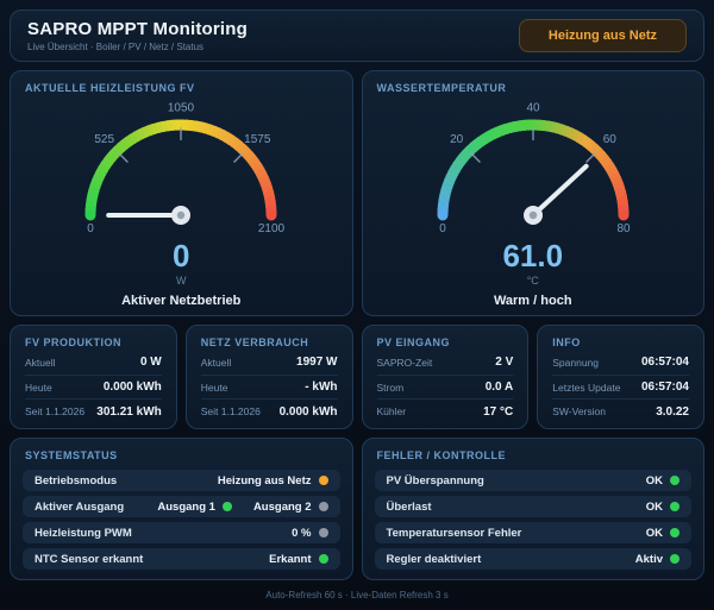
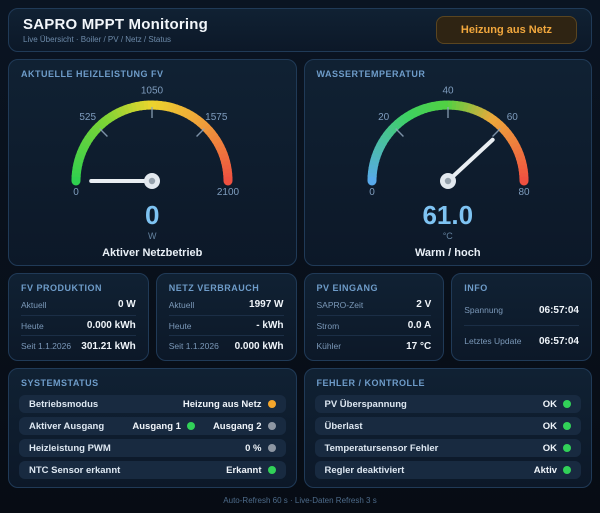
  SAPRO MPPT Monitoring
  Live Übersicht · Boiler / PV / Netz / Status
  Heizung aus Netz
  AKTUELLE HEIZLEISTUNG FV
  0
  525
  1050
  1575
  2100
  0
  W
  Aktiver Netzbetrieb
  WASSERTEMPERATUR
  0
  20
  40
  60
  80
  61.0
  °C
  Warm / hoch
  FV PRODUKTION
  Aktuell
  0 W
  Heute
  0.000 kWh
  Seit 1.1.2026
  301.21 kWh
  NETZ VERBRAUCH
  Aktuell
  1997 W
  Heute
  - kWh
  Seit 1.1.2026
  0.000 kWh
  PV EINGANG
  SAPRO-Zeit
  2 V
  Strom
  0.0 A
  Kühler
  17 °C
  INFO
  Spannung
  06:57:04
  Letztes Update
  06:57:04
- SW-Version
- 3.0.22
  SYSTEMSTATUS
  Betriebsmodus
  Heizung aus Netz
  Aktiver Ausgang
  Ausgang 1
  Ausgang 2
  Heizleistung PWM
  0 %
  NTC Sensor erkannt
  Erkannt
  FEHLER / KONTROLLE
  PV Überspannung
  OK
  Überlast
  OK
  Temperatursensor Fehler
  OK
  Regler deaktiviert
  Aktiv
  Auto-Refresh 60 s · Live-Daten Refresh 3 s
